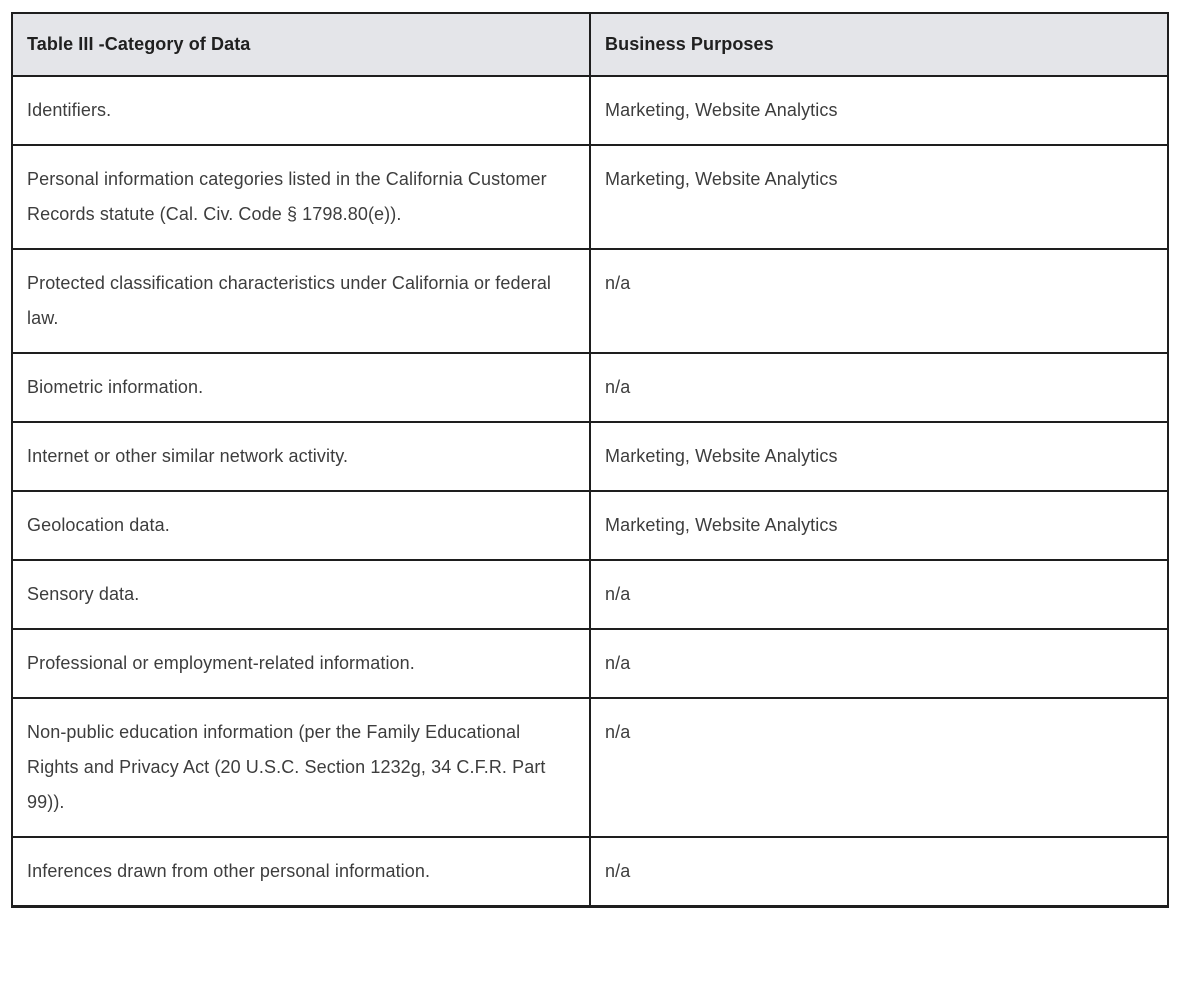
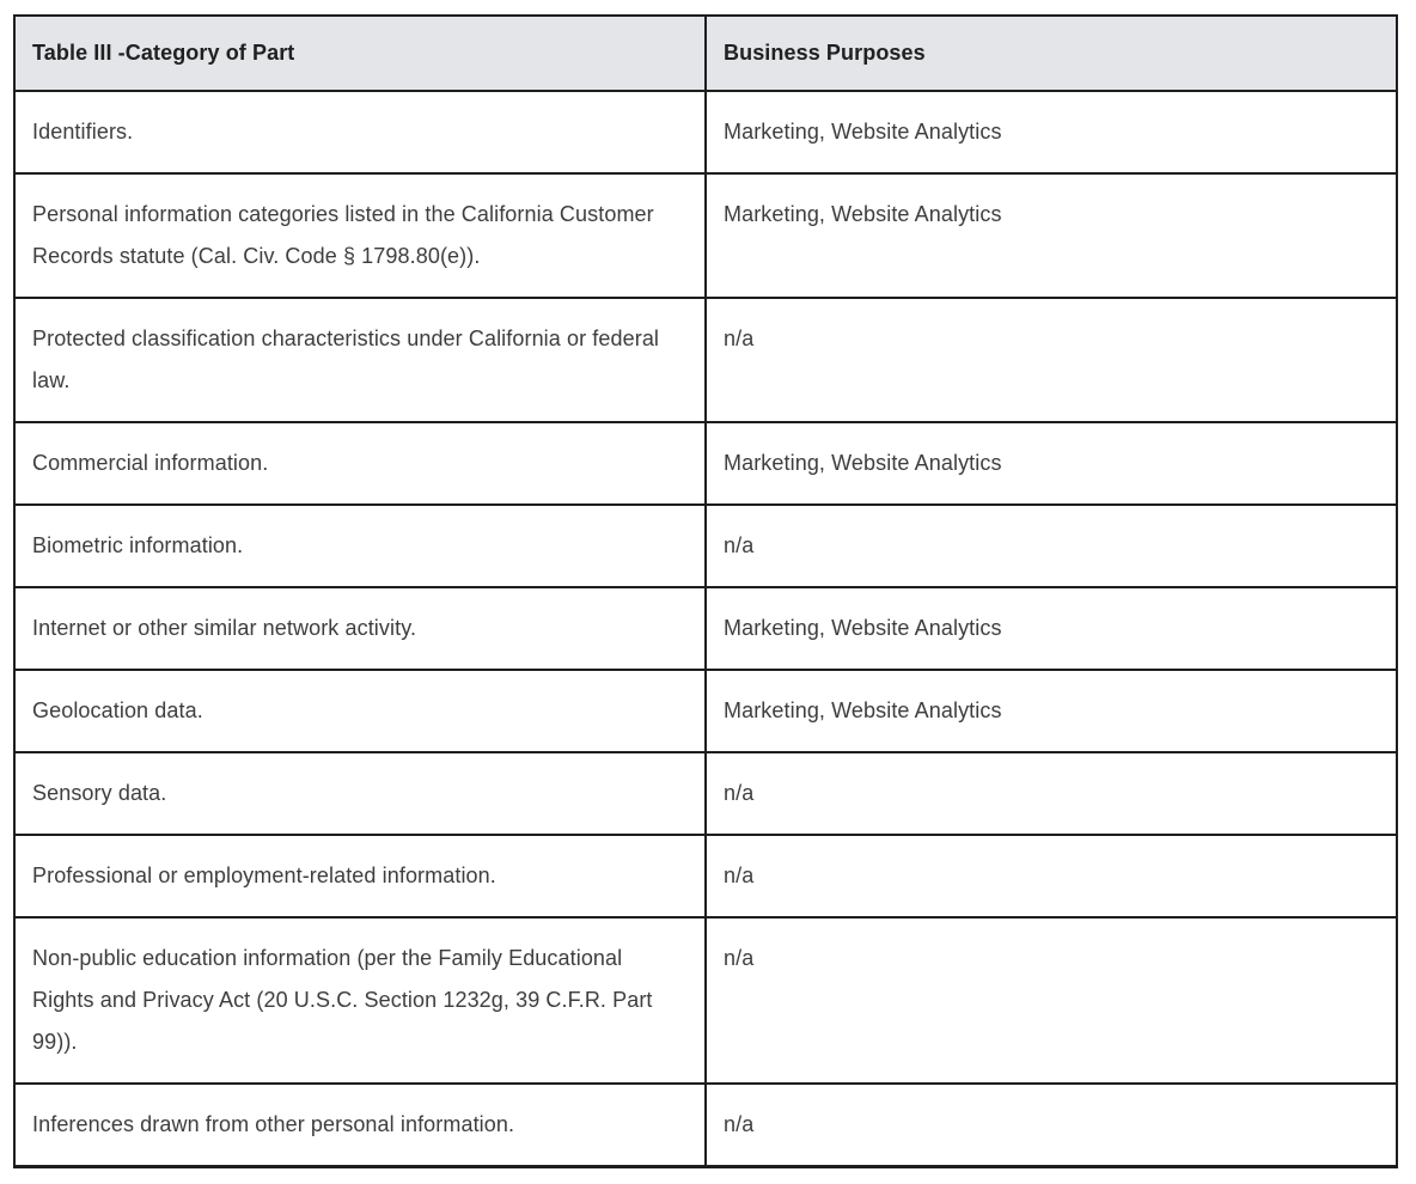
- Table III -Category of Data	Business Purposes
+ Table III -Category of Part	Business Purposes
  Identifiers.	Marketing, Website Analytics
  Personal information categories listed in the California Customer Records statute (Cal. Civ. Code § 1798.80(e)).	Marketing, Website Analytics
  Protected classification characteristics under California or federal law.	n/a
+ Commercial information.	Marketing, Website Analytics
  Biometric information.	n/a
  Internet or other similar network activity.	Marketing, Website Analytics
  Geolocation data.	Marketing, Website Analytics
  Sensory data.	n/a
  Professional or employment-related information.	n/a
- Non-public education information (per the Family Educational Rights and Privacy Act (20 U.S.C. Section 1232g, 34 C.F.R. Part 99)).	n/a
+ Non-public education information (per the Family Educational Rights and Privacy Act (20 U.S.C. Section 1232g, 39 C.F.R. Part 99)).	n/a
  Inferences drawn from other personal information.	n/a
